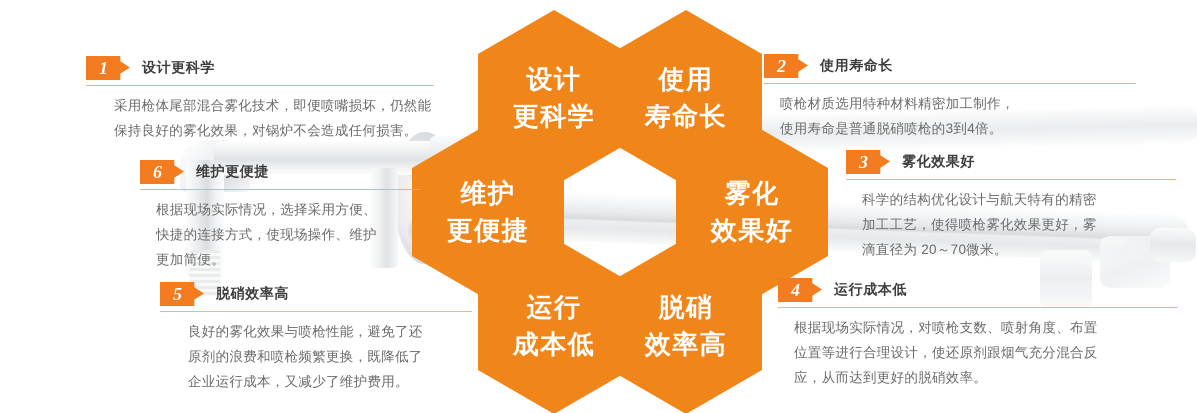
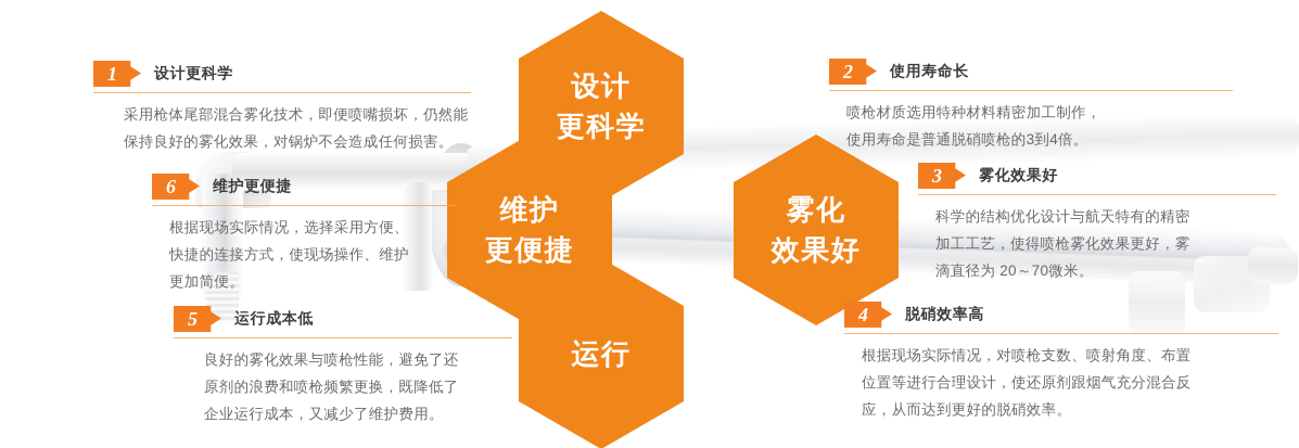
  设计
  更科学
- 使用
- 寿命长
  维护
  更便捷
  雾化
  效果好
  运行
- 成本低
- 脱硝
- 效率高
  1
  设计更科学
  采用枪体尾部混合雾化技术，即便喷嘴损坏，仍然能
  保持良好的雾化效果，对锅炉不会造成任何损害。
  2
  使用寿命长
  喷枪材质选用特种材料精密加工制作，
  使用寿命是普通脱硝喷枪的3到4倍。
  3
  雾化效果好
  科学的结构优化设计与航天特有的精密
  加工工艺，使得喷枪雾化效果更好，雾
  滴直径为 20～70微米。
  4
- 运行成本低
+ 脱硝效率高
  根据现场实际情况，对喷枪支数、喷射角度、布置
  位置等进行合理设计，使还原剂跟烟气充分混合反
  应，从而达到更好的脱硝效率。
  5
- 脱硝效率高
+ 运行成本低
  良好的雾化效果与喷枪性能，避免了还
  原剂的浪费和喷枪频繁更换，既降低了
  企业运行成本，又减少了维护费用。
  6
  维护更便捷
  根据现场实际情况，选择采用方便、
  快捷的连接方式，使现场操作、维护
  更加简便。
